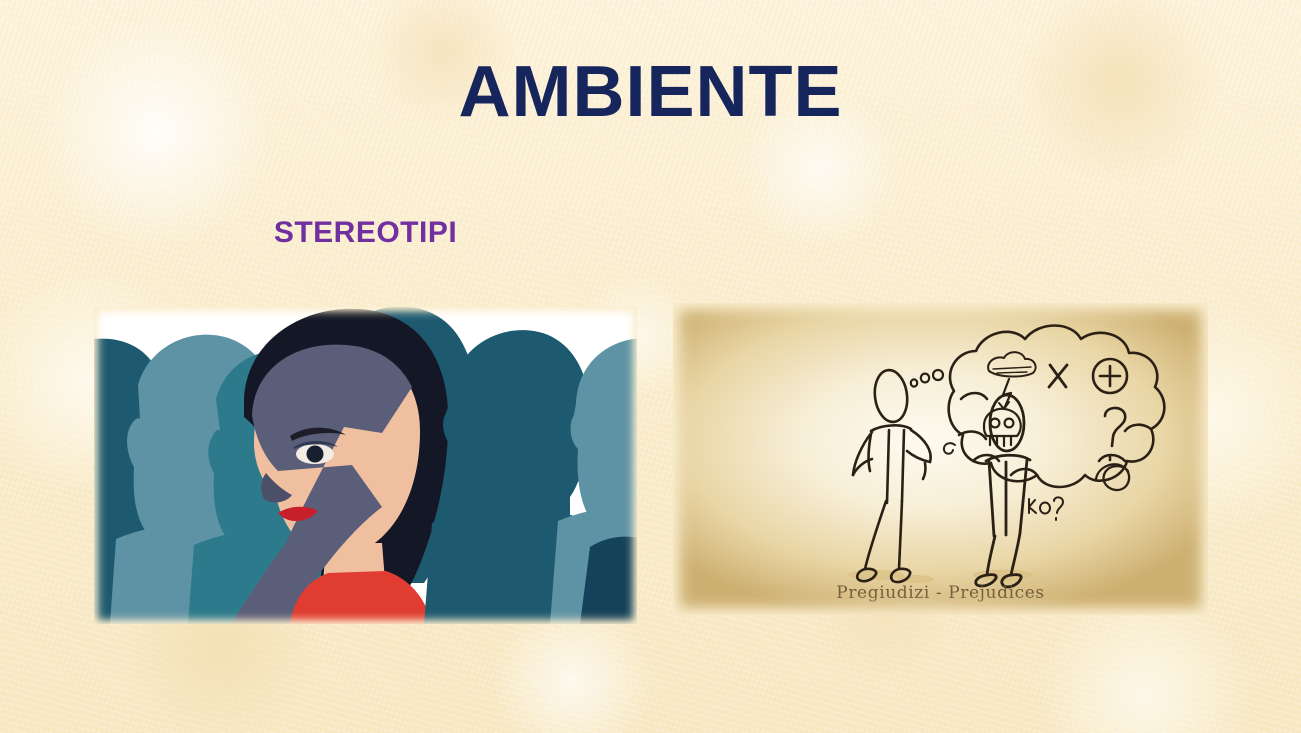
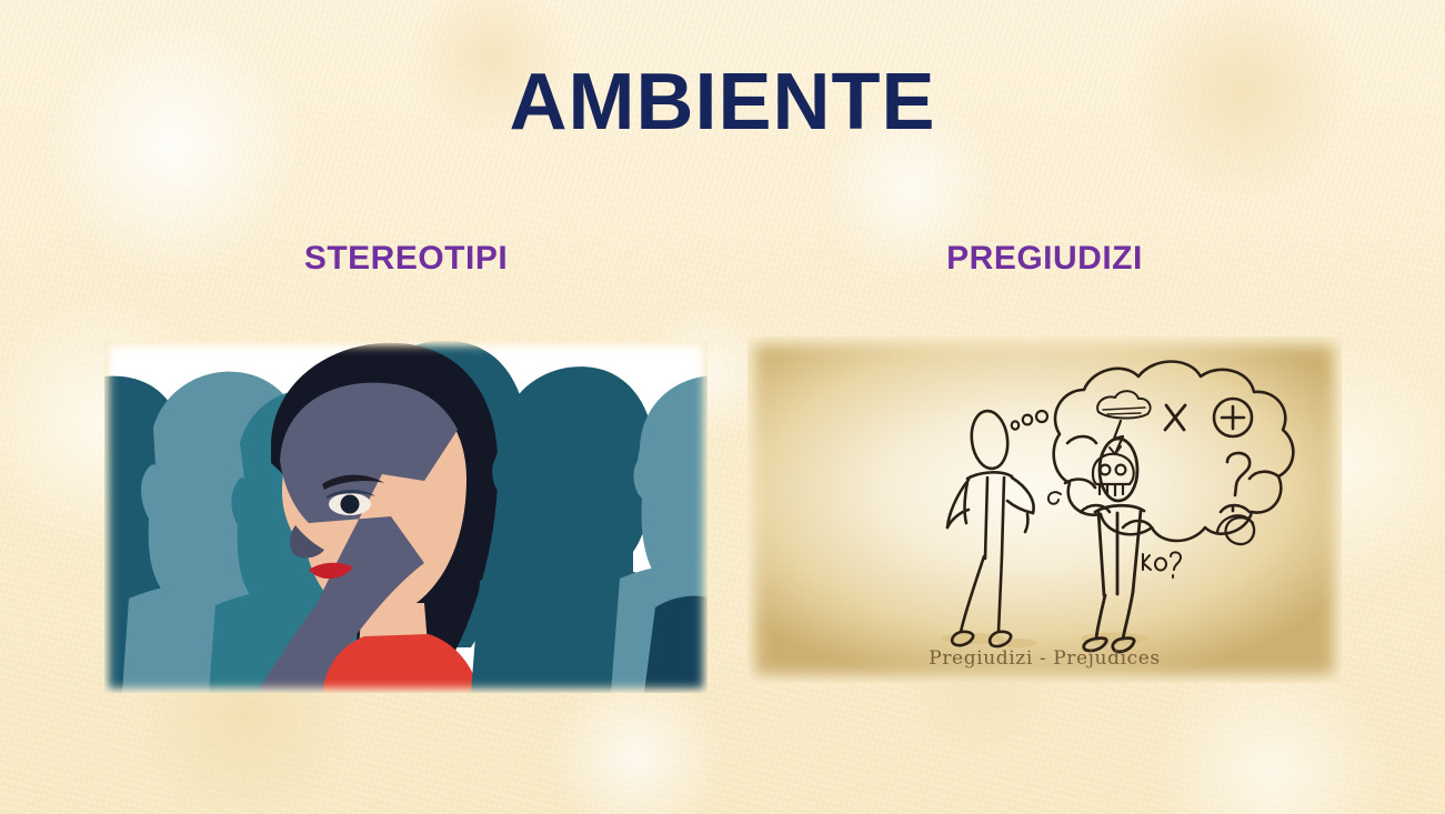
  AMBIENTE
  STEREOTIPI
+ PREGIUDIZI
  Pregiudizi - Prejudices
